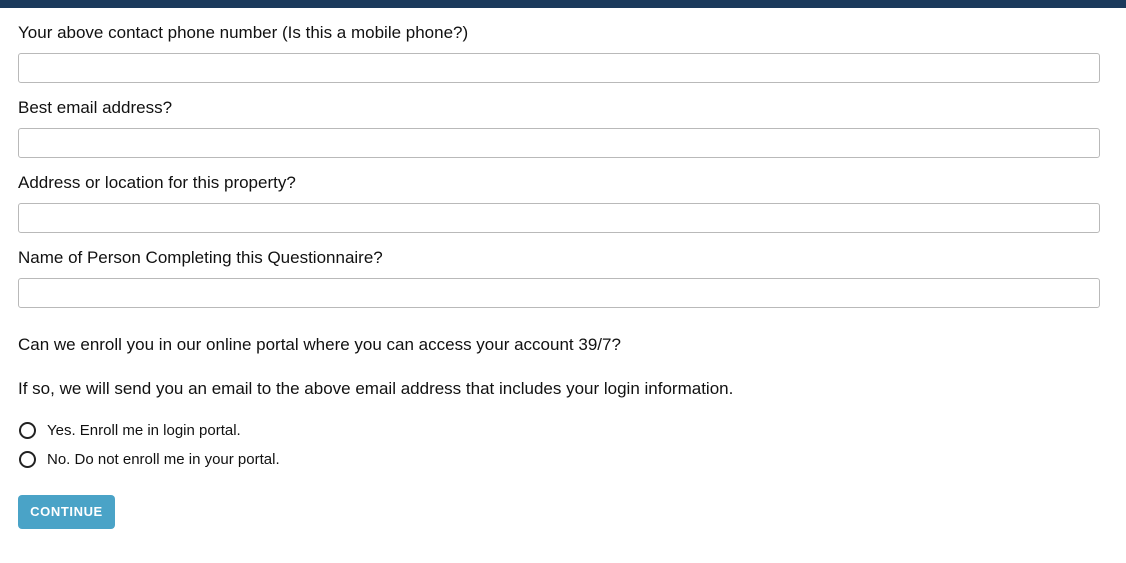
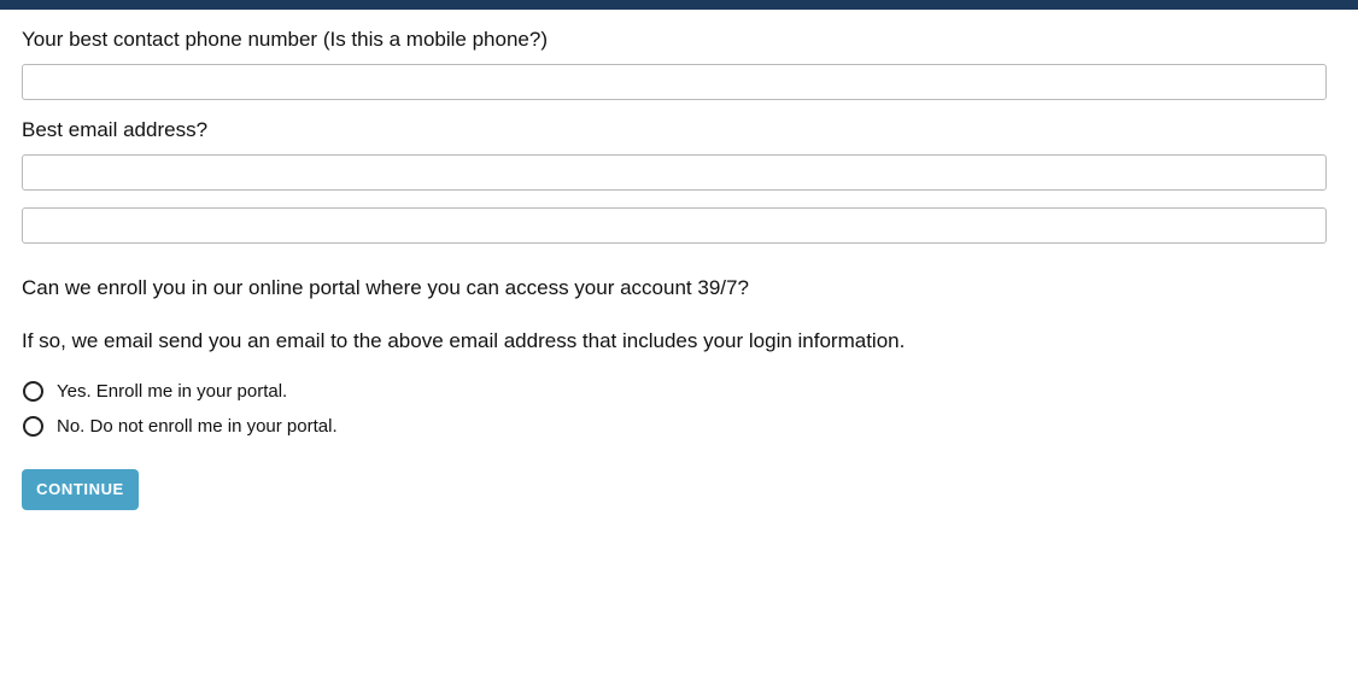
- Your above contact phone number (Is this a mobile phone?)
+ Your best contact phone number (Is this a mobile phone?)
  Best email address?
- Address or location for this property?
- Name of Person Completing this Questionnaire?
  Can we enroll you in our online portal where you can access your account 39/7?
- If so, we will send you an email to the above email address that includes your login information.
+ If so, we email send you an email to the above email address that includes your login information.
- Yes. Enroll me in login portal.
+ Yes. Enroll me in your portal.
  No. Do not enroll me in your portal.
  CONTINUE
